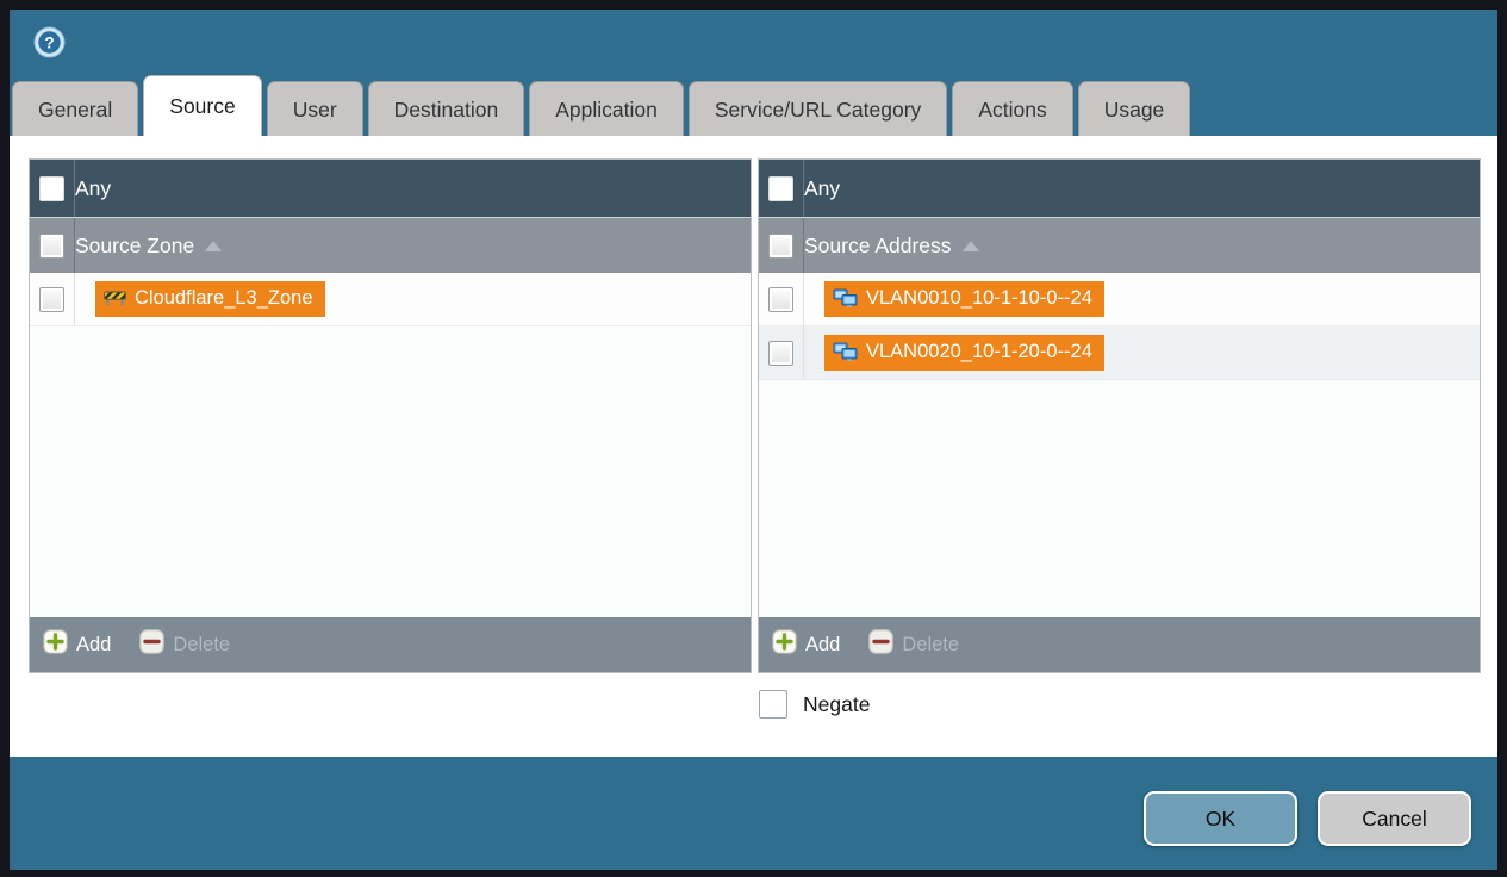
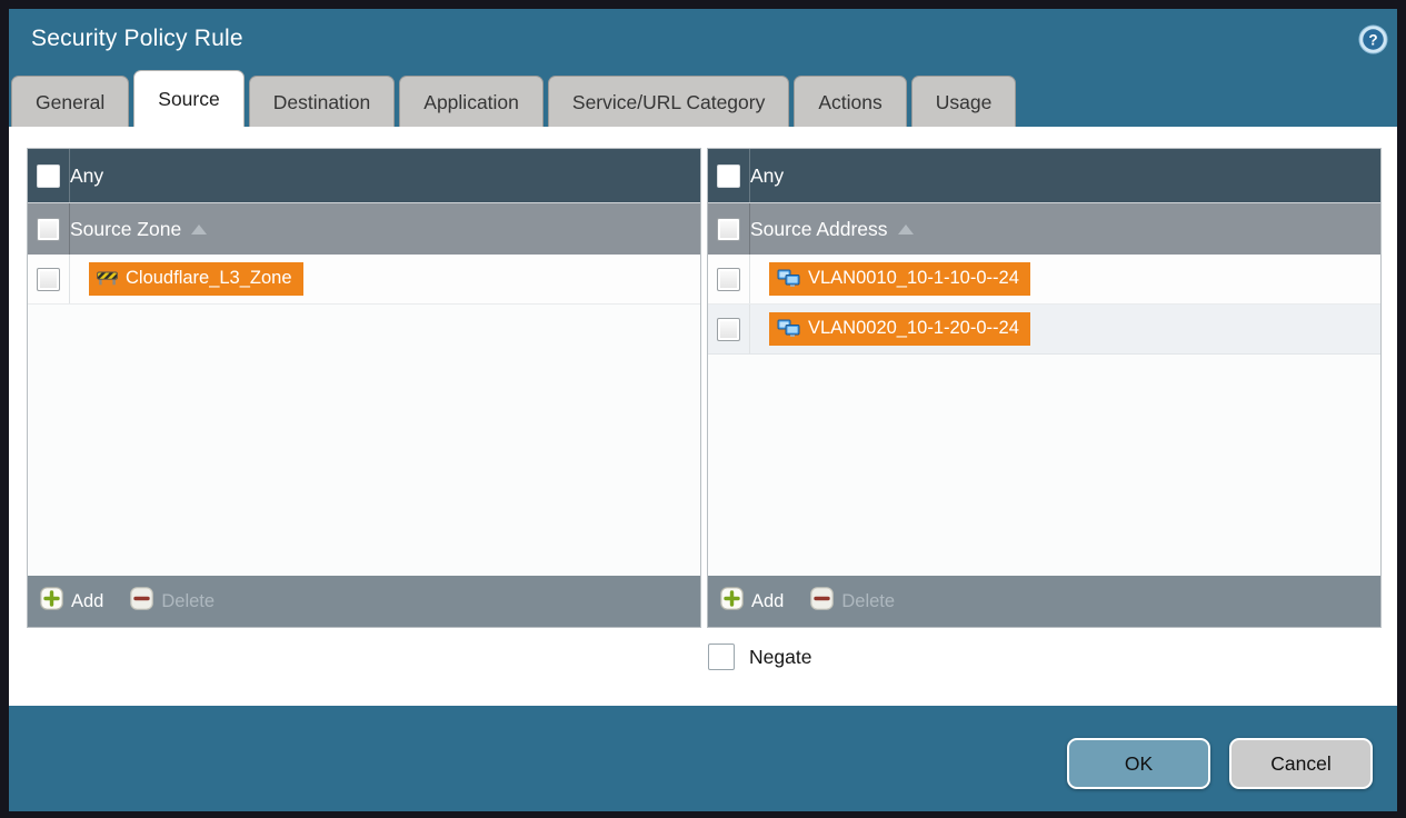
+ Security Policy Rule
  ?
  General
  Source
- User
  Destination
  Application
  Service/URL Category
  Actions
  Usage
  Any
  Source Zone
  Cloudflare_L3_Zone
  Add
  Delete
  Any
  Source Address
  VLAN0010_10-1-10-0--24
  VLAN0020_10-1-20-0--24
  Add
  Delete
  Negate
  OK
  Cancel
